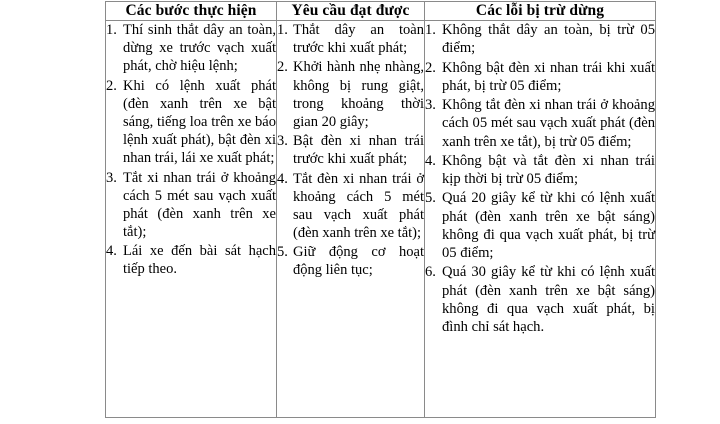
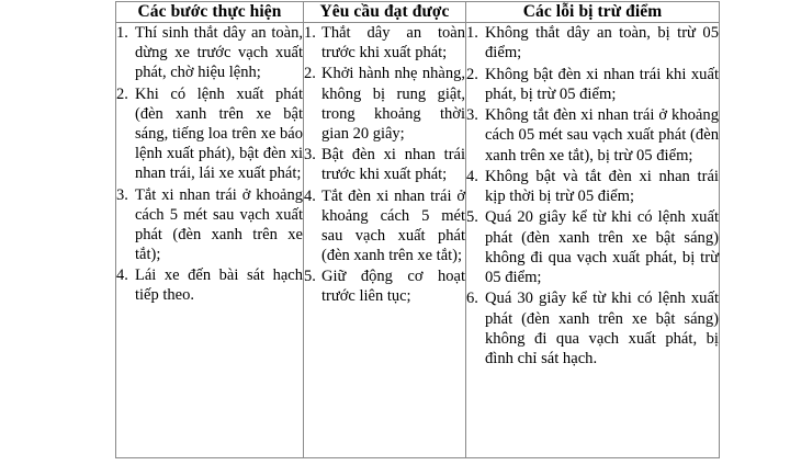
- Các bước thực hiện	Yêu cầu đạt được	Các lỗi bị trừ dừng
+ Các bước thực hiện	Yêu cầu đạt được	Các lỗi bị trừ điểm
- 1. Thí sinh thắt dây an toàn, dừng xe trước vạch xuất phát, chờ hiệu lệnh; 2. Khi có lệnh xuất phát (đèn xanh trên xe bật sáng, tiếng loa trên xe báo lệnh xuất phát), bật đèn xi nhan trái, lái xe xuất phát; 3. Tắt xi nhan trái ở khoảng cách 5 mét sau vạch xuất phát (đèn xanh trên xe tắt); 4. Lái xe đến bài sát hạch tiếp theo.	1. Thắt dây an toàn trước khi xuất phát; 2. Khởi hành nhẹ nhàng, không bị rung giật, trong khoảng thời gian 20 giây; 3. Bật đèn xi nhan trái trước khi xuất phát; 4. Tắt đèn xi nhan trái ở khoảng cách 5 mét sau vạch xuất phát (đèn xanh trên xe tắt); 5. Giữ động cơ hoạt động liên tục;	1. Không thắt dây an toàn, bị trừ 05 điểm; 2. Không bật đèn xi nhan trái khi xuất phát, bị trừ 05 điểm; 3. Không tắt đèn xi nhan trái ở khoảng cách 05 mét sau vạch xuất phát (đèn xanh trên xe tắt), bị trừ 05 điểm; 4. Không bật và tắt đèn xi nhan trái kịp thời bị trừ 05 điểm; 5. Quá 20 giây kể từ khi có lệnh xuất phát (đèn xanh trên xe bật sáng) không đi qua vạch xuất phát, bị trừ 05 điểm; 6. Quá 30 giây kể từ khi có lệnh xuất phát (đèn xanh trên xe bật sáng) không đi qua vạch xuất phát, bị đình chỉ sát hạch.
+ 1. Thí sinh thắt dây an toàn, dừng xe trước vạch xuất phát, chờ hiệu lệnh; 2. Khi có lệnh xuất phát (đèn xanh trên xe bật sáng, tiếng loa trên xe báo lệnh xuất phát), bật đèn xi nhan trái, lái xe xuất phát; 3. Tắt xi nhan trái ở khoảng cách 5 mét sau vạch xuất phát (đèn xanh trên xe tắt); 4. Lái xe đến bài sát hạch tiếp theo.	1. Thắt dây an toàn trước khi xuất phát; 2. Khởi hành nhẹ nhàng, không bị rung giật, trong khoảng thời gian 20 giây; 3. Bật đèn xi nhan trái trước khi xuất phát; 4. Tắt đèn xi nhan trái ở khoảng cách 5 mét sau vạch xuất phát (đèn xanh trên xe tắt); 5. Giữ động cơ hoạt trước liên tục;	1. Không thắt dây an toàn, bị trừ 05 điểm; 2. Không bật đèn xi nhan trái khi xuất phát, bị trừ 05 điểm; 3. Không tắt đèn xi nhan trái ở khoảng cách 05 mét sau vạch xuất phát (đèn xanh trên xe tắt), bị trừ 05 điểm; 4. Không bật và tắt đèn xi nhan trái kịp thời bị trừ 05 điểm; 5. Quá 20 giây kể từ khi có lệnh xuất phát (đèn xanh trên xe bật sáng) không đi qua vạch xuất phát, bị trừ 05 điểm; 6. Quá 30 giây kể từ khi có lệnh xuất phát (đèn xanh trên xe bật sáng) không đi qua vạch xuất phát, bị đình chỉ sát hạch.
